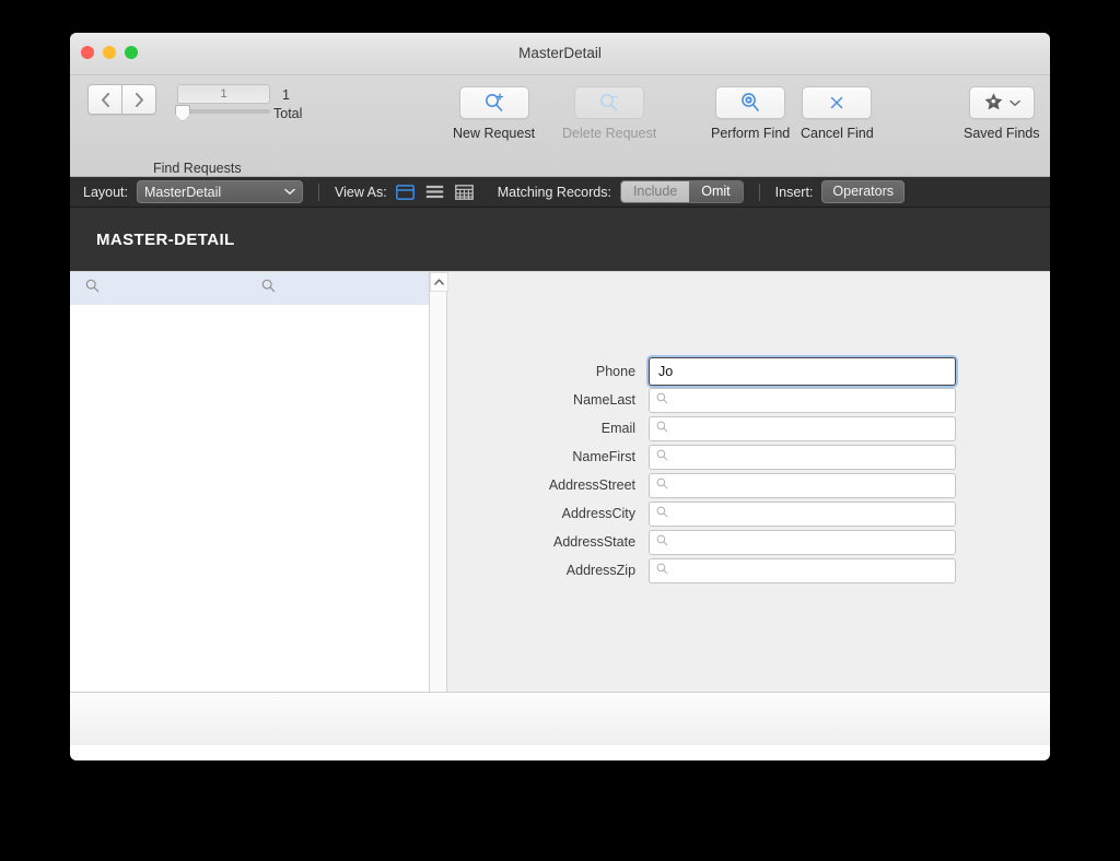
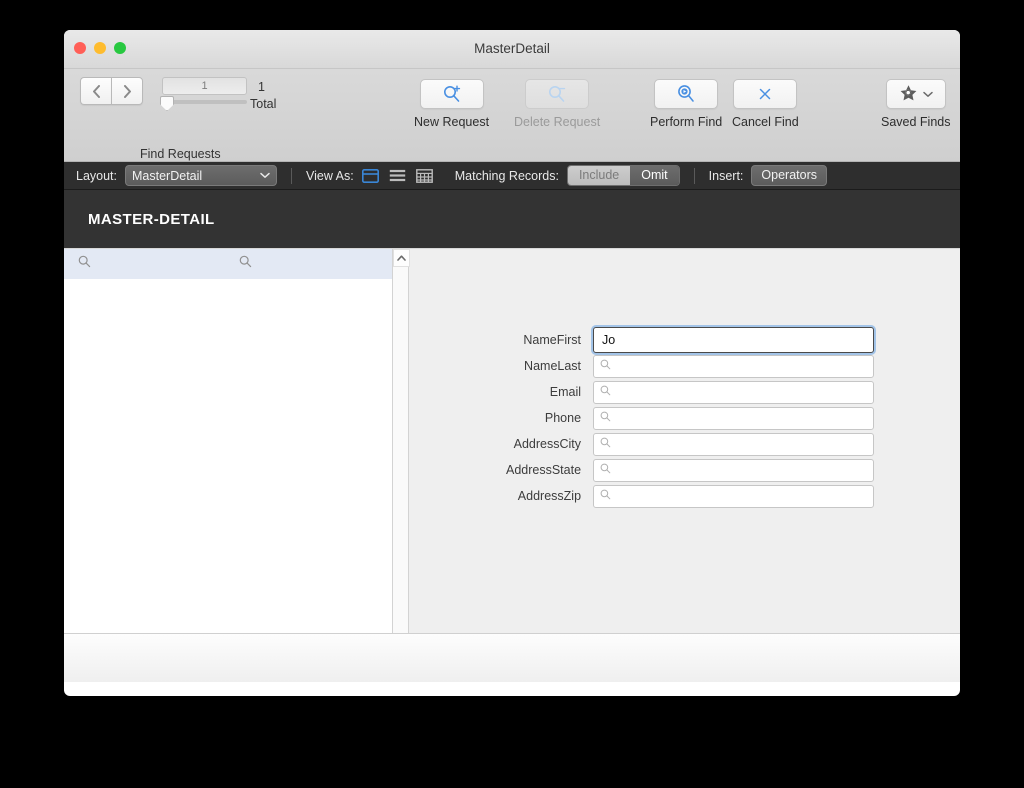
  MasterDetail
  1
  1
  Total
  Find Requests
  New Request
  Delete Request
  Perform Find
  Cancel Find
  Saved Finds
  Layout:
  MasterDetail
  View As:
  Matching Records:
  Include
  Omit
  Insert:
  Operators
  MASTER-DETAIL
- Phone
+ NameFirst
  Jo
  NameLast
  Email
- NameFirst
+ Phone
- AddressStreet
  AddressCity
  AddressState
  AddressZip
